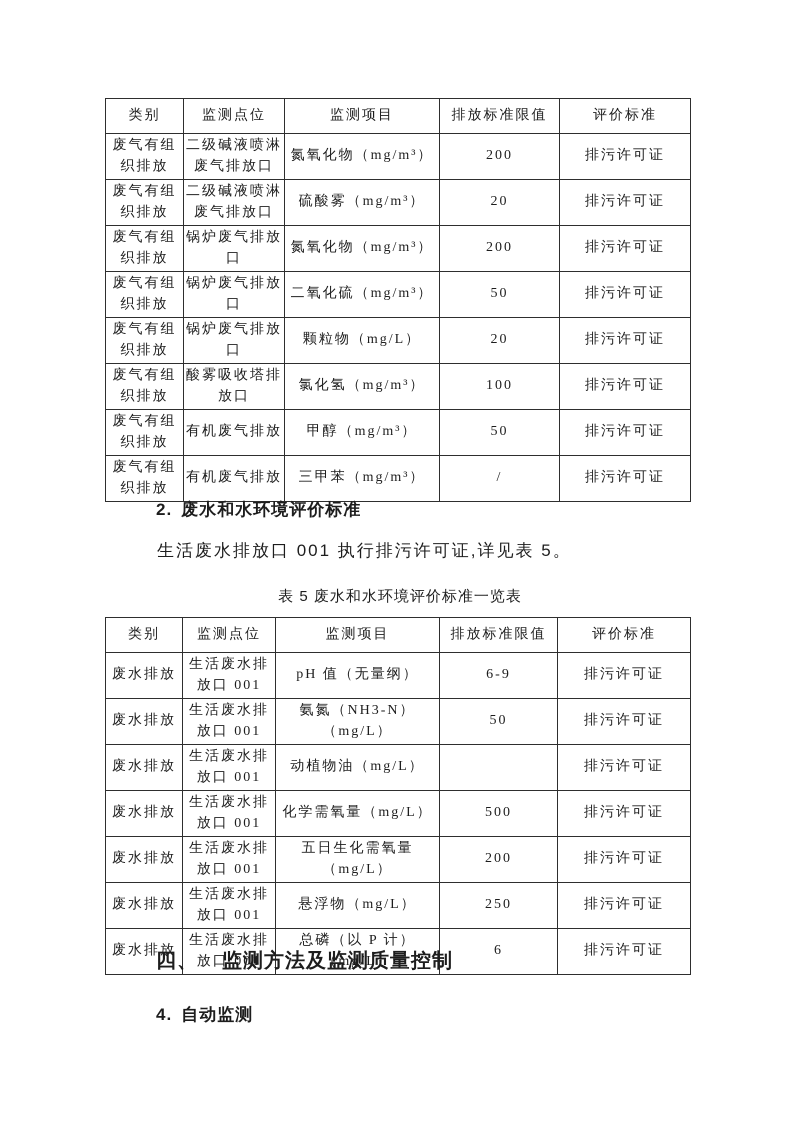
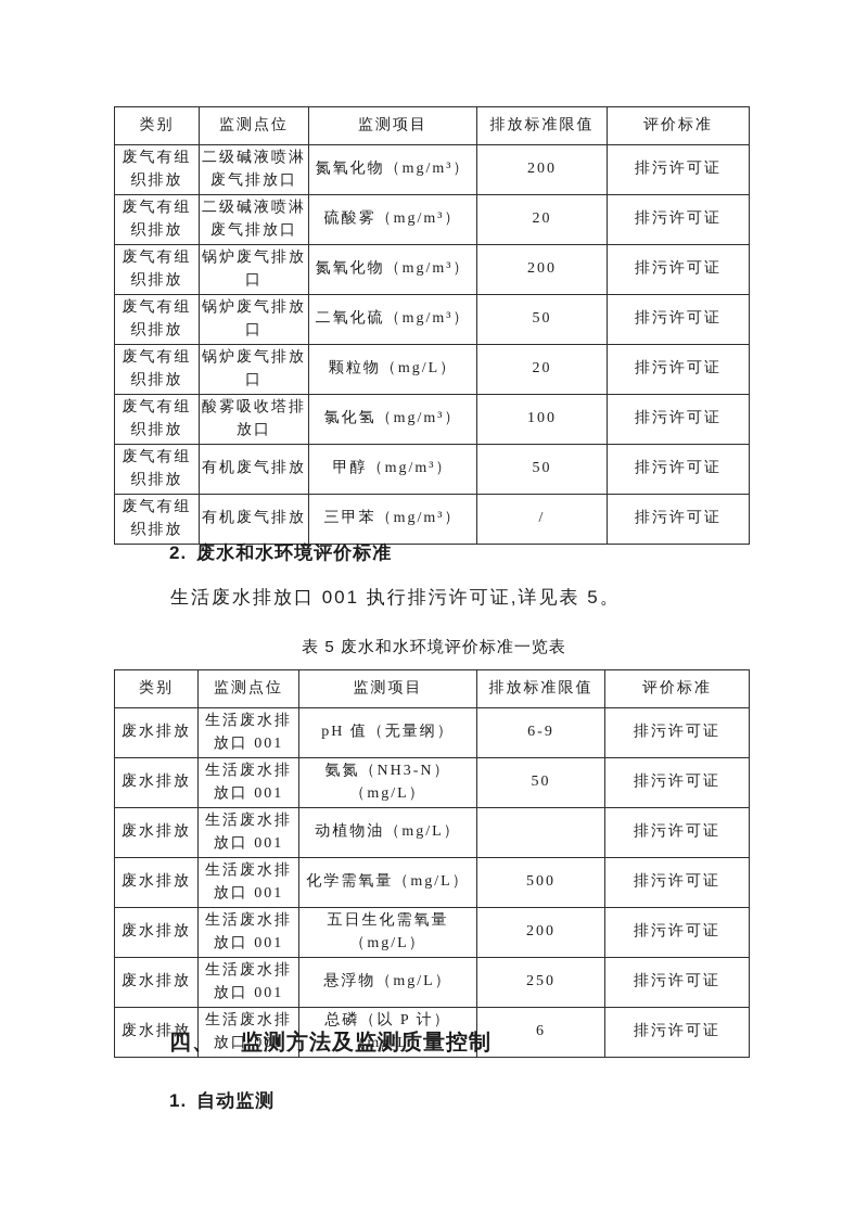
  类别	监测点位	监测项目	排放标准限值	评价标准
  废气有组 织排放	二级碱液喷淋 废气排放口	氮氧化物（mg/m³）	200	排污许可证
  废气有组 织排放	二级碱液喷淋 废气排放口	硫酸雾（mg/m³）	20	排污许可证
  废气有组 织排放	锅炉废气排放 口	氮氧化物（mg/m³）	200	排污许可证
  废气有组 织排放	锅炉废气排放 口	二氧化硫（mg/m³）	50	排污许可证
  废气有组 织排放	锅炉废气排放 口	颗粒物（mg/L）	20	排污许可证
  废气有组 织排放	酸雾吸收塔排 放口	氯化氢（mg/m³）	100	排污许可证
  废气有组 织排放	有机废气排放	甲醇（mg/m³）	50	排污许可证
  废气有组 织排放	有机废气排放	三甲苯（mg/m³）	/	排污许可证
  2. 废水和水环境评价标准
  生活废水排放口 001 执行排污许可证,详见表 5。
  表 5 废水和水环境评价标准一览表
  类别	监测点位	监测项目	排放标准限值	评价标准
  废水排放	生活废水排 放口 001	pH 值（无量纲）	6-9	排污许可证
  废水排放	生活废水排 放口 001	氨氮（NH3-N）（mg/L）	50	排污许可证
  废水排放	生活废水排 放口 001	动植物油（mg/L）		排污许可证
  废水排放	生活废水排 放口 001	化学需氧量（mg/L）	500	排污许可证
  废水排放	生活废水排 放口 001	五日生化需氧量（mg/L）	200	排污许可证
  废水排放	生活废水排 放口 001	悬浮物（mg/L）	250	排污许可证
  废水排放	生活废水排 放口 001	总磷（以 P 计）（mg/L）	6	排污许可证
  四、 监测方法及监测质量控制
- 4. 自动监测
+ 1. 自动监测
